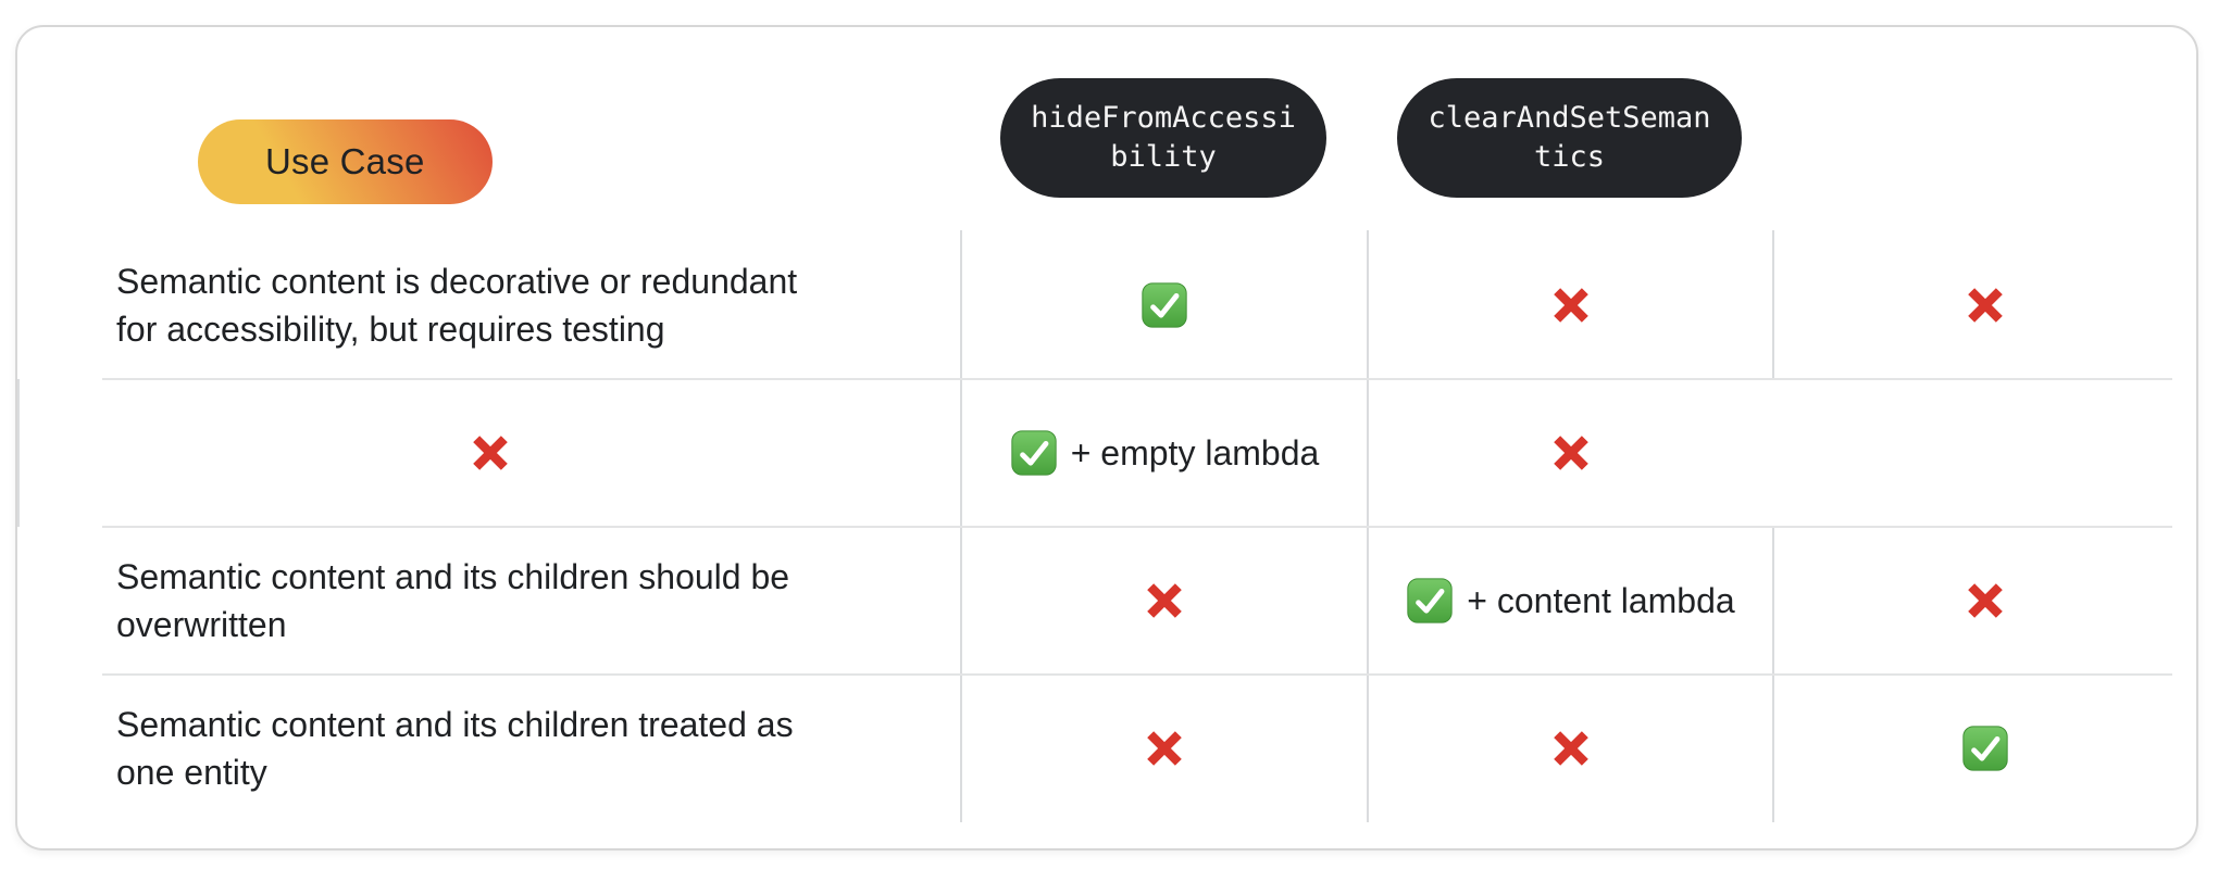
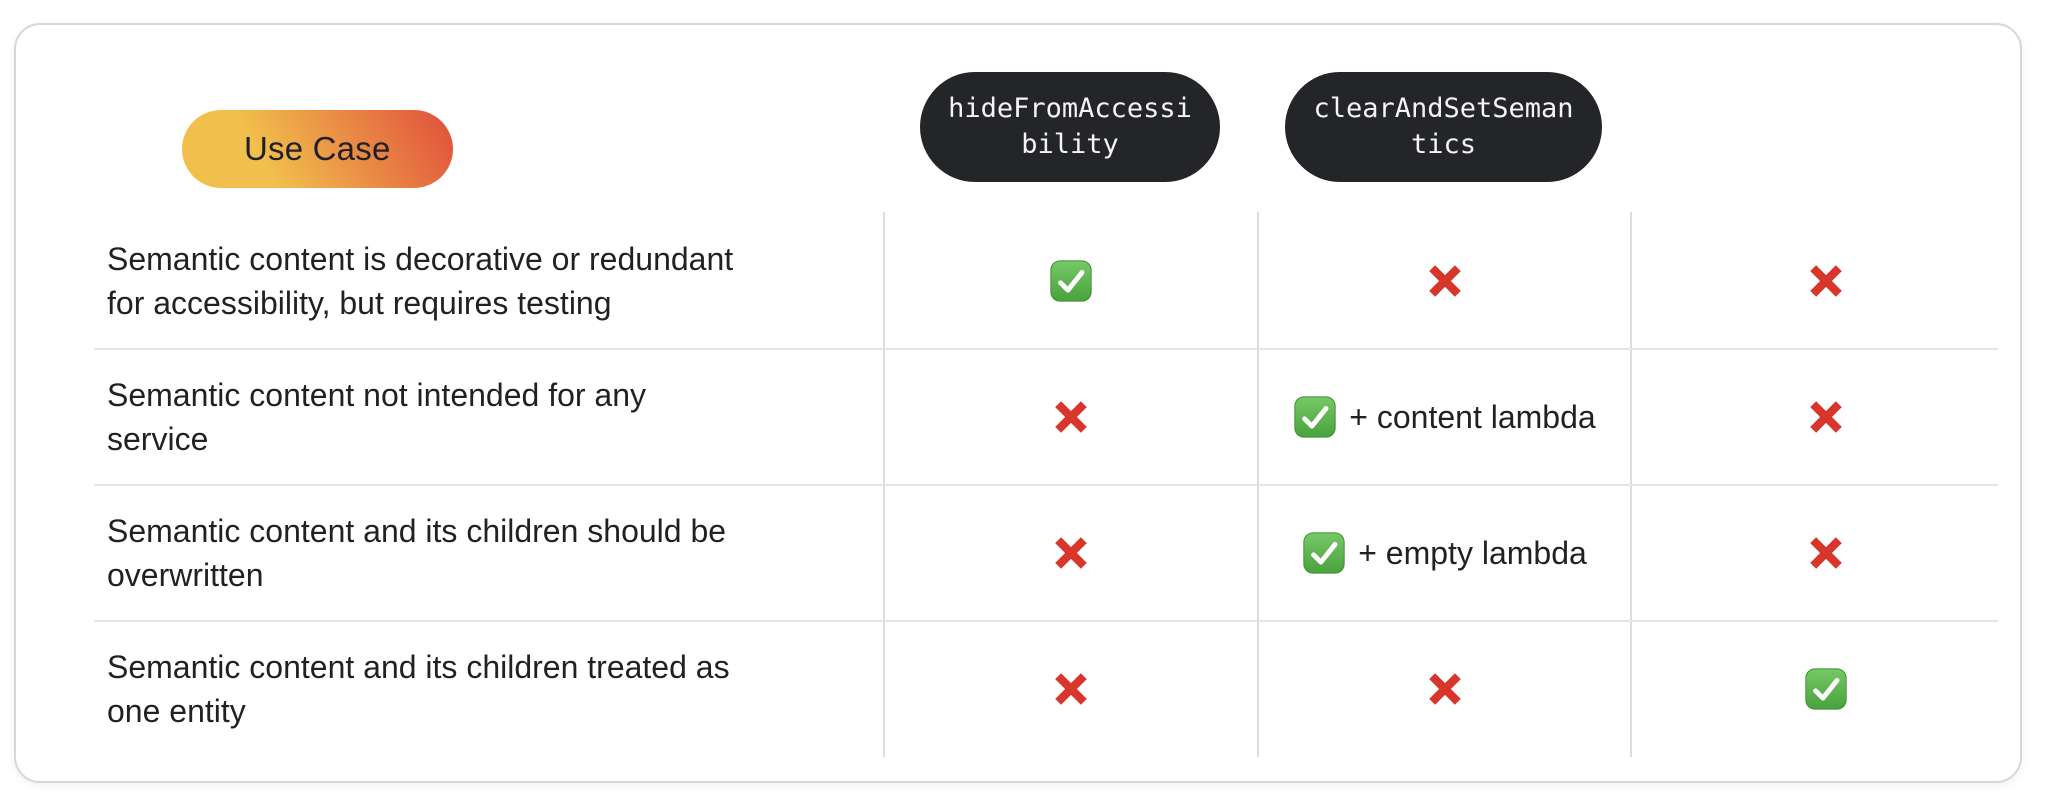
  Use Case
  hideFromAccessi
  bility
  clearAndSetSeman
  tics
  Semantic content is decorative or redundant
  for accessibility, but requires testing
+ Semantic content not intended for any
+ service
- + empty lambda
+ + content lambda
  Semantic content and its children should be
  overwritten
- + content lambda
+ + empty lambda
  Semantic content and its children treated as
  one entity
